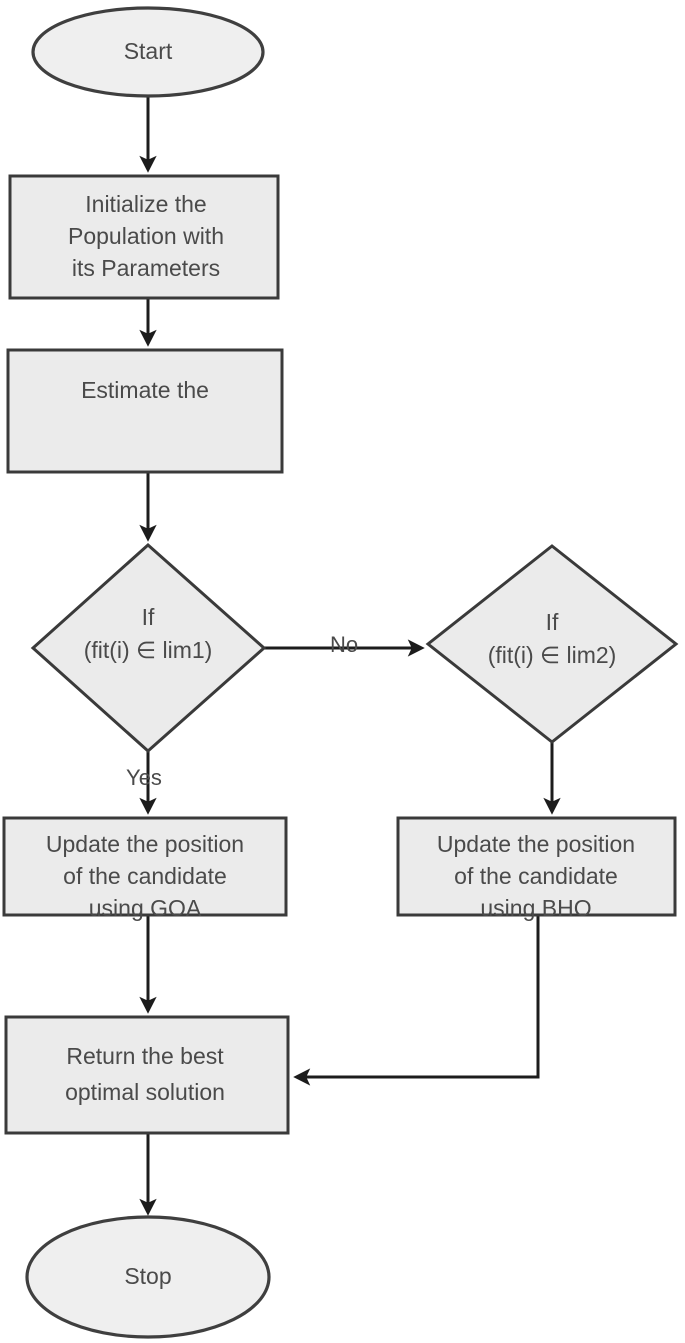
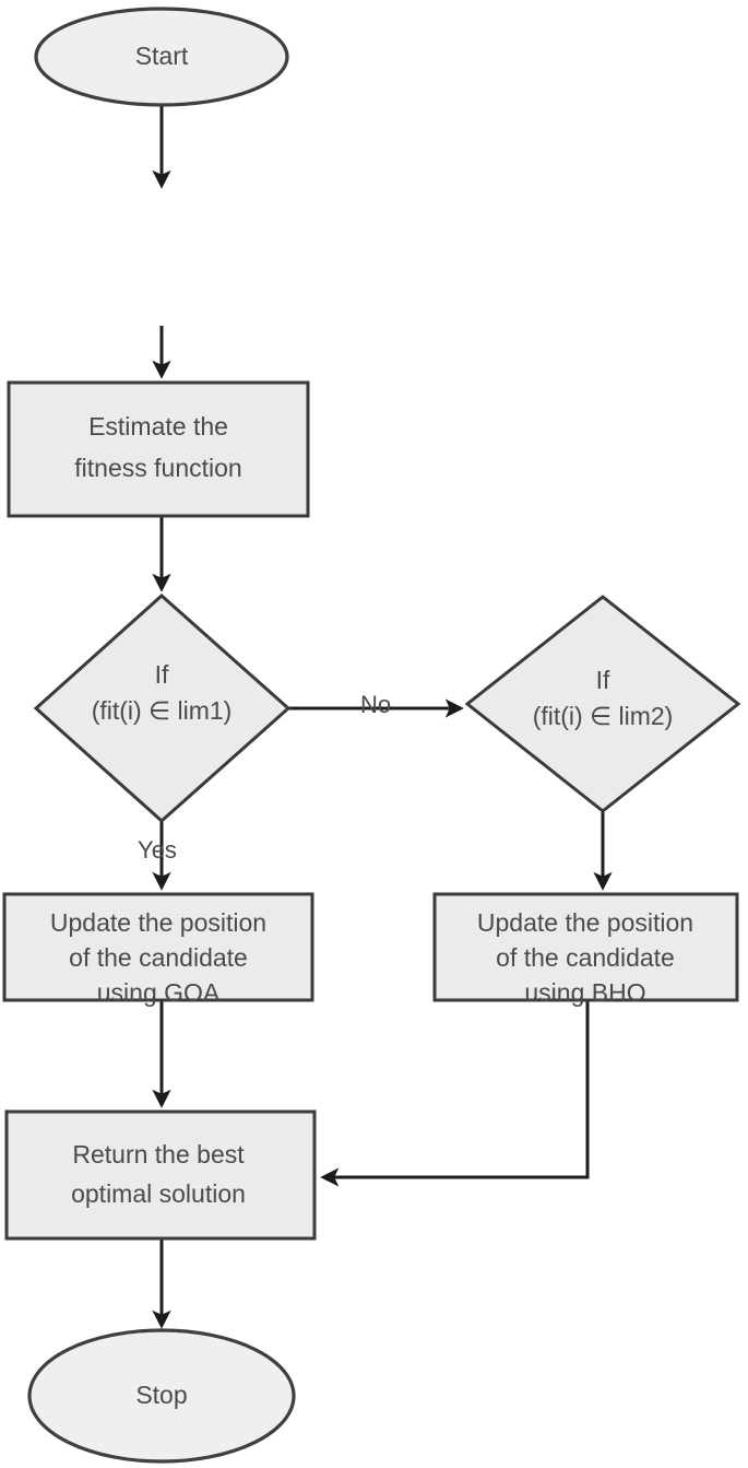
  Start
- Initialize the
- Population with
- its Parameters
  Estimate the
+ fitness function
  If
  (fit(i) ∈ lim1)
  If
  (fit(i) ∈ lim2)
  No
  Yes
  Update the position
  of the candidate
  using GOA
  Update the position
  of the candidate
  using BHO
  Return the best
  optimal solution
  Stop
